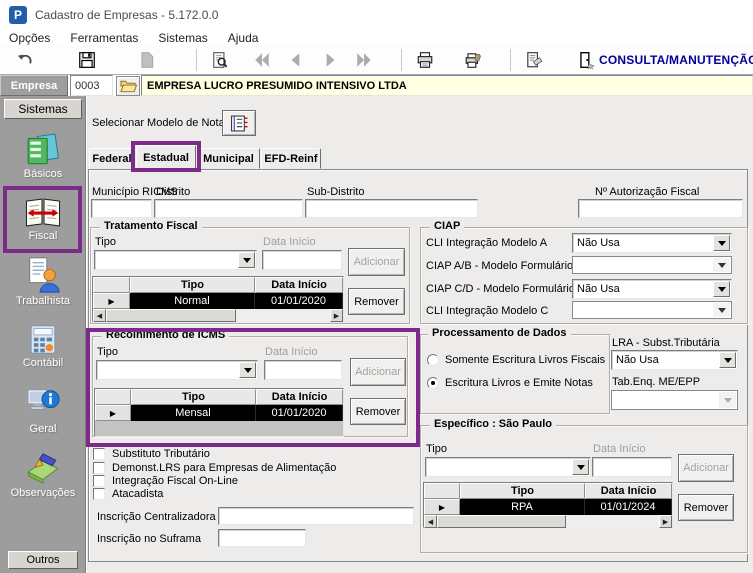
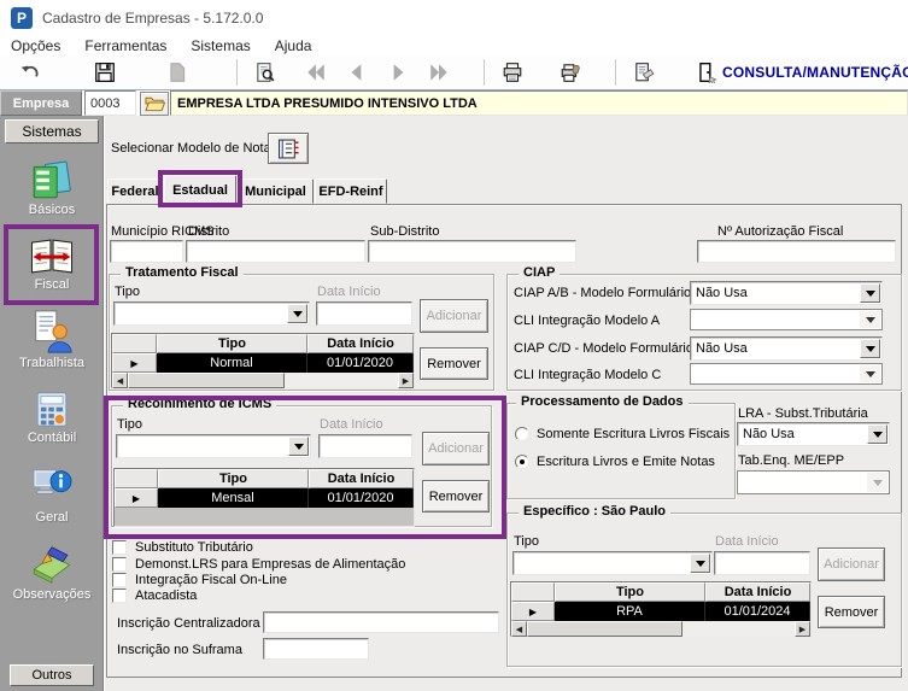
  P
  Cadastro de Empresas - 5.172.0.0
  Opções
  Ferramentas
  Sistemas
  Ajuda
  CONSULTA/MANUTENÇÃ
  Empresa
  0003
- EMPRESA LUCRO PRESUMIDO INTENSIVO LTDA
+ EMPRESA LTDA PRESUMIDO INTENSIVO LTDA
  Sistemas
  Básicos
  Fiscal
  Trabalhista
  Contábil
  Geral
  Observações
  Outros
  Selecionar Modelo de Not
  Federal
  Estadual
  Municipal
  EFD-Reinf
  Município RICMS
  Distrito
  Sub-Distrito
  Nº Autorização Fiscal
  Tratamento Fiscal
  Tipo
  Data Início
  Adicionar
  Tipo
  Data Início
  ▶
  Normal
  01/01/2020
  Remover
  CIAP
- CLI Integração Modelo A
+ CIAP A/B - Modelo Formulário
  Não Usa
- CIAP A/B - Modelo Formulário
+ CLI Integração Modelo A
  CIAP C/D - Modelo Formulári
  Não Usa
  CLI Integração Modelo C
  Recolhimento de ICMS
  Tipo
  Data Início
  Adicionar
  Tipo
  Data Início
  ▶
  Mensal
  01/01/2020
  Remover
  Processamento de Dados
  Somente Escritura Livros Fiscais
  Escritura Livros e Emite Notas
  LRA - Subst.Tributária
  Não Usa
  Tab.Enq. ME/EPP
  Substituto Tributário
  Demonst.LRS para Empresas de Alimentação
  Integração Fiscal On-Line
  Atacadista
  Inscrição Centralizadora
  Inscrição no Suframa
  Específico : São Paulo
  Tipo
  Data Início
  Adicionar
  Tipo
  Data Início
  ▶
  RPA
  01/01/2024
  Remover
